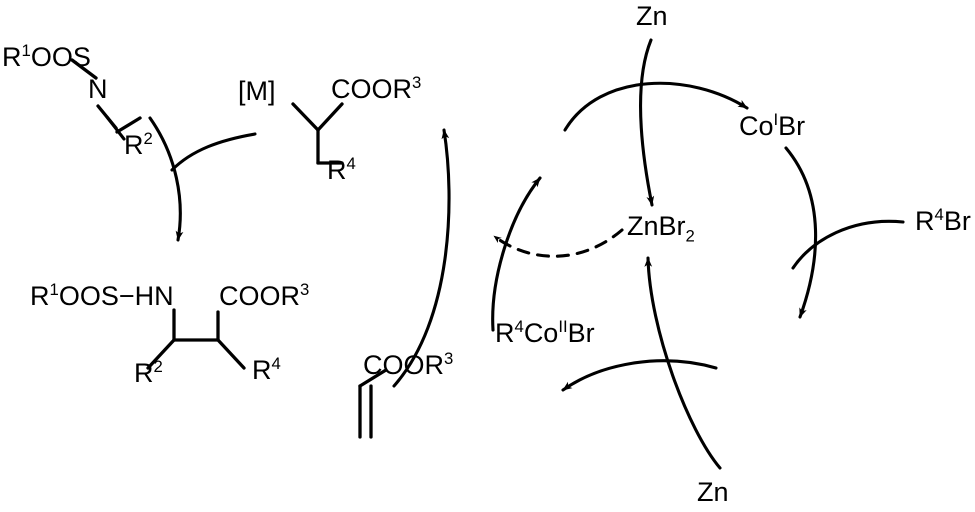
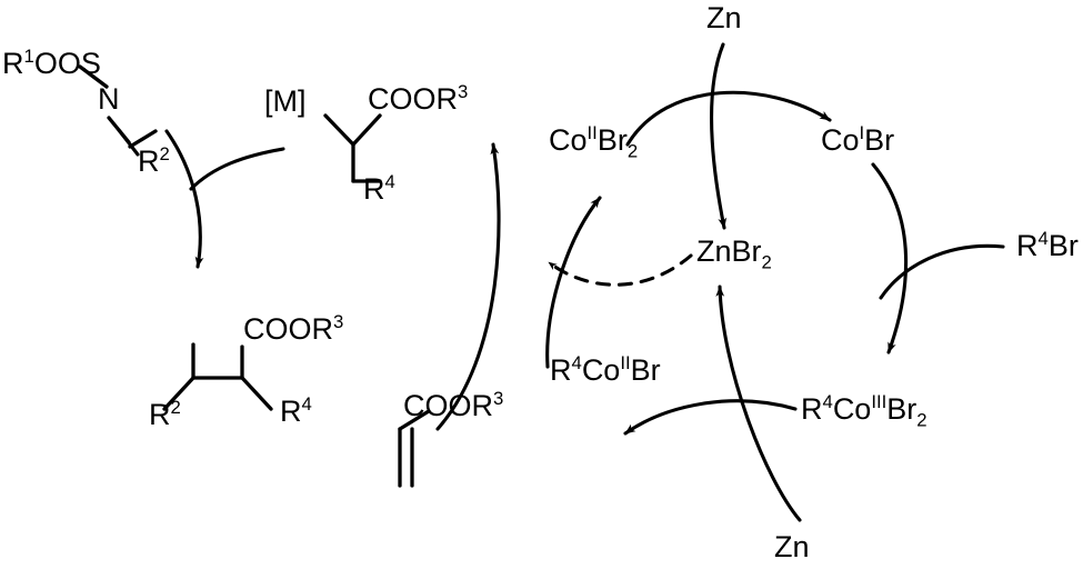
  R1OOS
  N
  R2
  [M]
  COOR3
  R4
- R1OOS−HN
  COOR3
  R2
  R4
  COOR3
+ CoIIBr2
  CoIBr
  R4CoIIBr
+ R4CoIIIBr2
  Zn
  Zn
  ZnBr2
  R4Br
